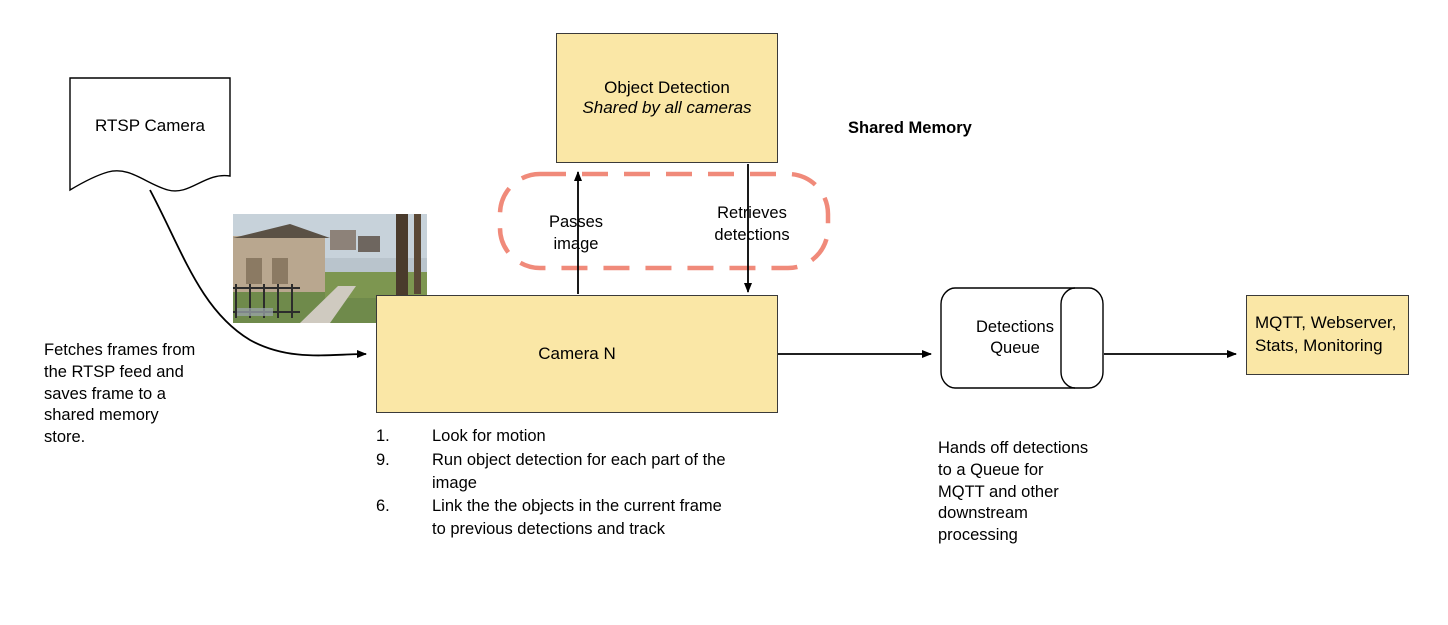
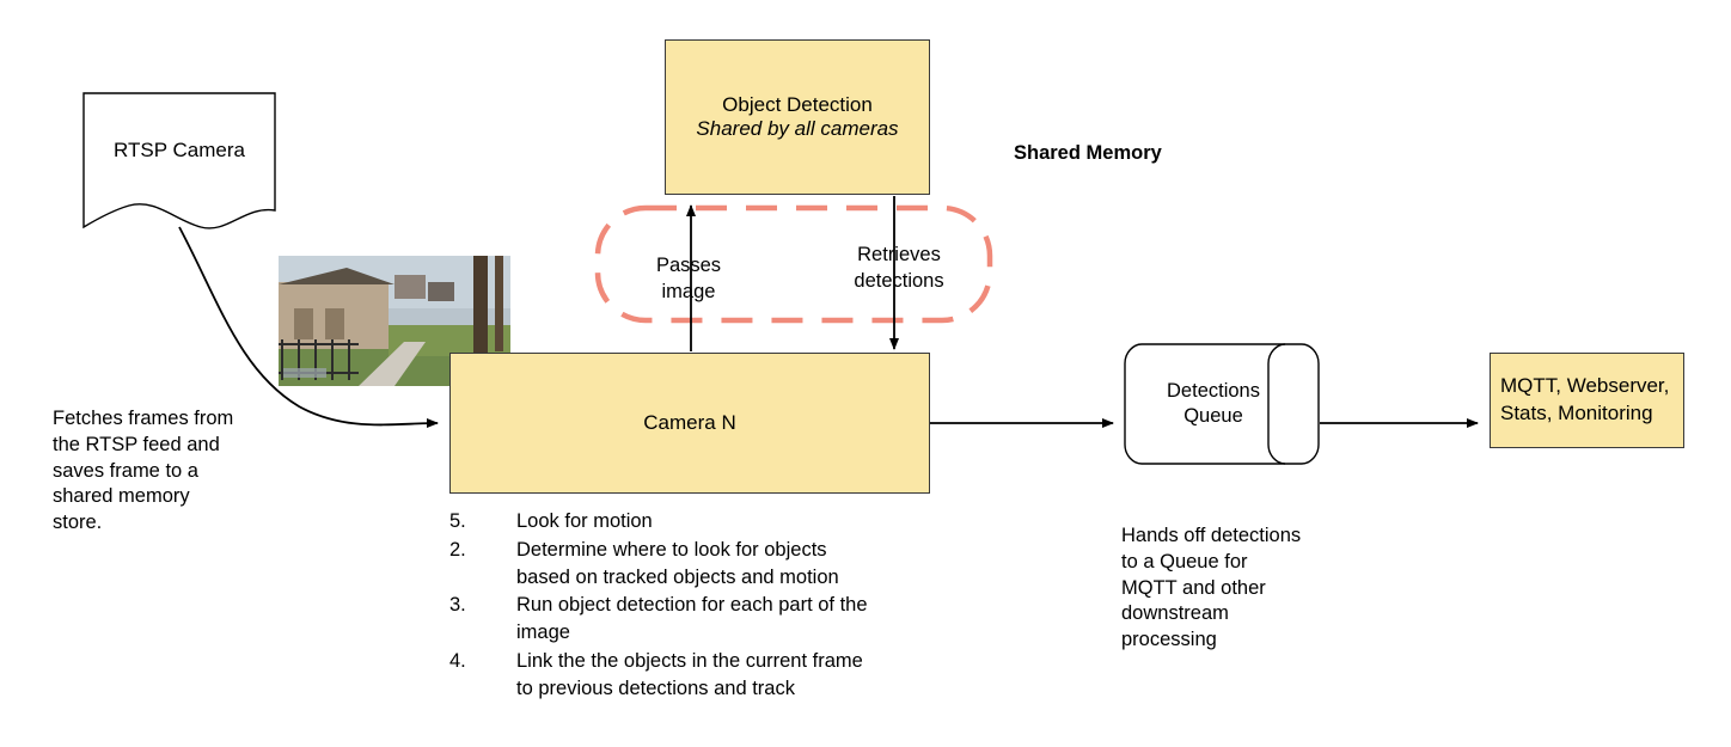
  RTSP Camera
  Object Detection
  Shared by all cameras
  Camera N
  Detections
  Queue
  MQTT, Webserver,
  Stats, Monitoring
  Passes
  image
  Retrieves
  detections
  Fetches frames from
  the RTSP feed and
  saves frame to a
  shared memory
  store.
  Shared Memory
  Hands off detections
  to a Queue for
  MQTT and other
  downstream
  processing
- 1.
+ 5.
  Look for motion
+ 2.
+ Determine where to look for objects
+ based on tracked objects and motion
- 9.
+ 3.
  Run object detection for each part of the
  image
- 6.
+ 4.
  Link the the objects in the current frame
  to previous detections and track
